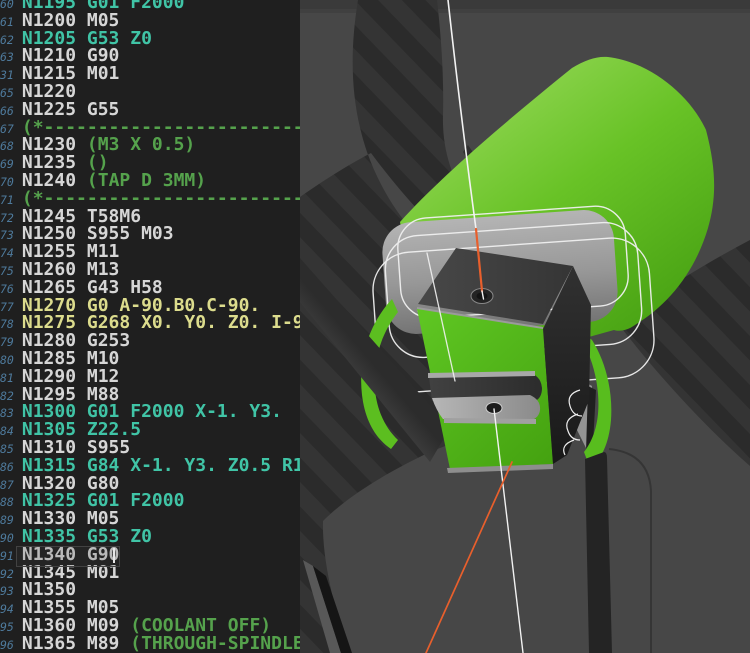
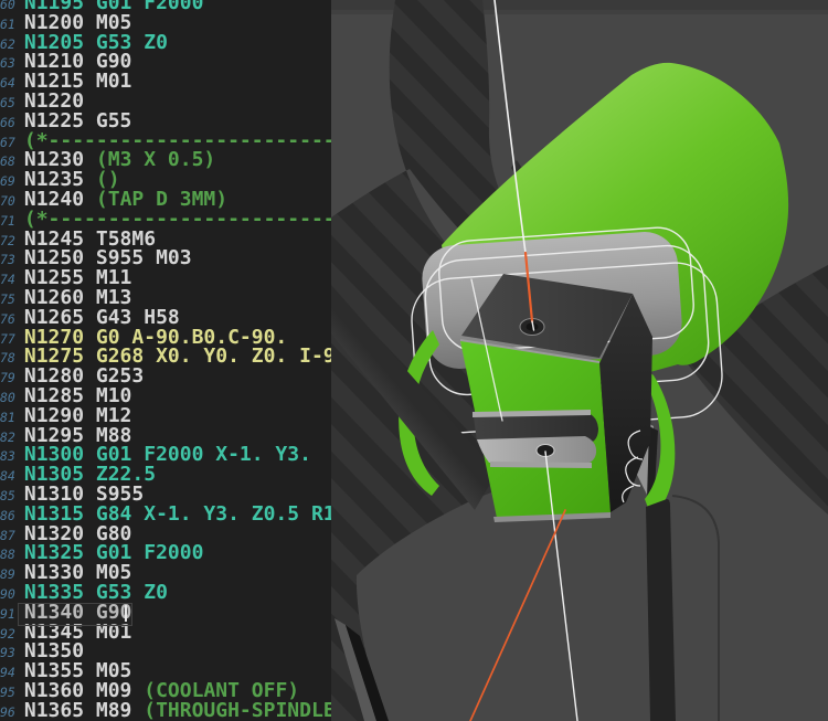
  60
  N1195 G01 F2000
  61
  N1200 M05
  62
  N1205 G53 Z0
  63
  N1210 G90
- 31
+ 64
  N1215 M01
  65
  N1220
  66
  N1225 G55
  67
  (*------------------------
  68
  N1230 (M3 X 0.5)
  69
  N1235 ()
  70
  N1240 (TAP D 3MM)
  71
  (*------------------------
  72
  N1245 T58M6
  73
  N1250 S955 M03
  74
  N1255 M11
  75
  N1260 M13
  76
  N1265 G43 H58
  77
  N1270 G0 A-90.B0.C-90.
  78
  N1275 G268 X0. Y0. Z0. I-9
  79
  N1280 G253
  80
  N1285 M10
  81
  N1290 M12
  82
  N1295 M88
  83
  N1300 G01 F2000 X-1. Y3.
  84
  N1305 Z22.5
  85
  N1310 S955
  86
  N1315 G84 X-1. Y3. Z0.5 R1
  87
  N1320 G80
  88
  N1325 G01 F2000
  89
  N1330 M05
  90
  N1335 G53 Z0
  91
  N1340 G9
  92
  N1345 M01
  93
  N1350
  94
  N1355 M05
  95
  N1360 M09 (COOLANT OFF)
  96
  N1365 M89 (THROUGH-SPINDLE
